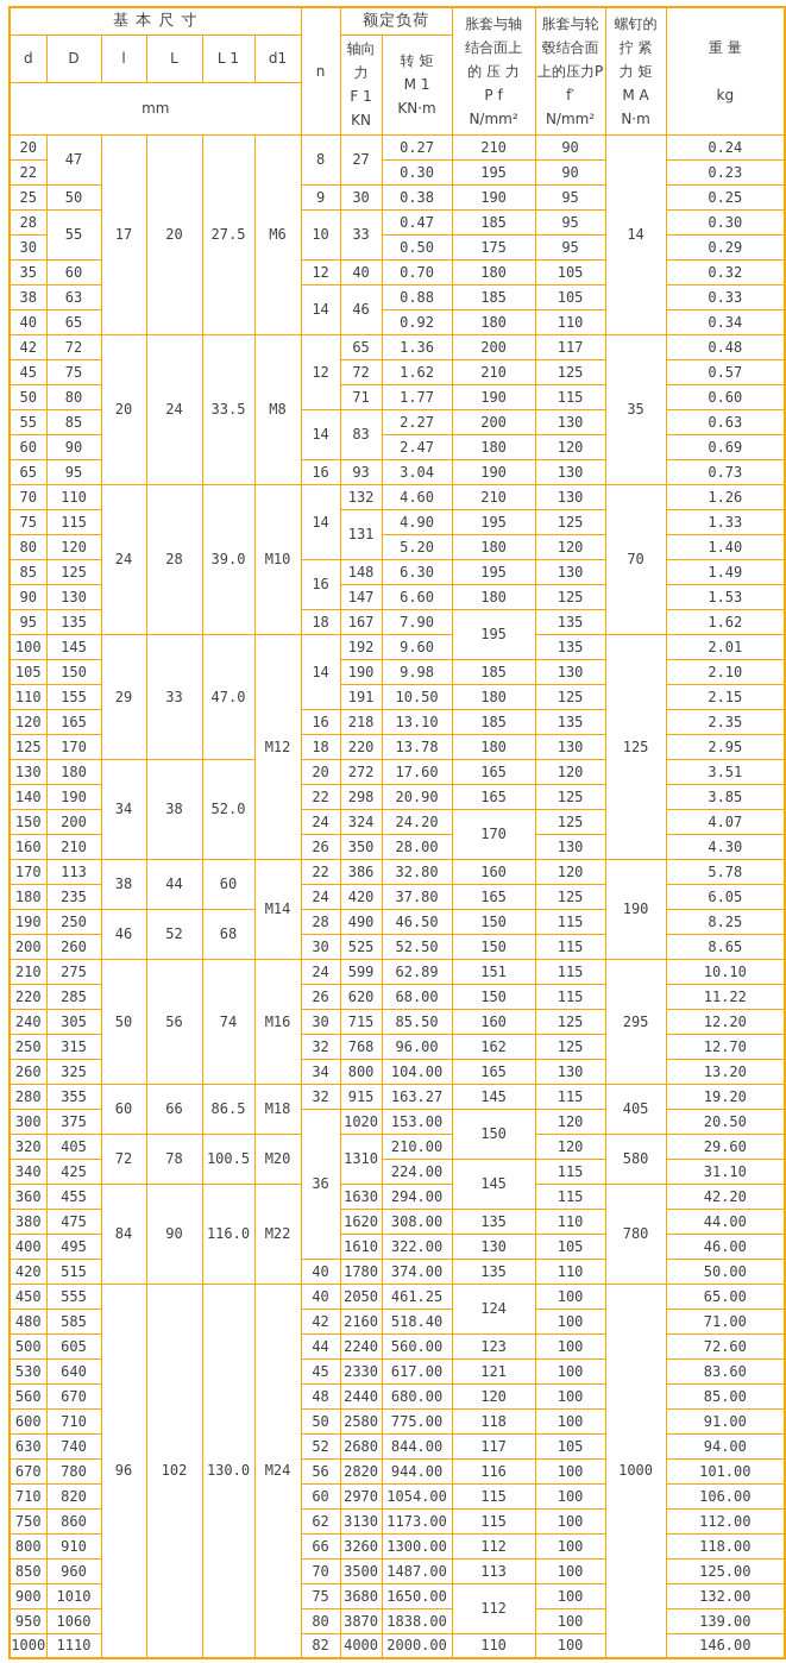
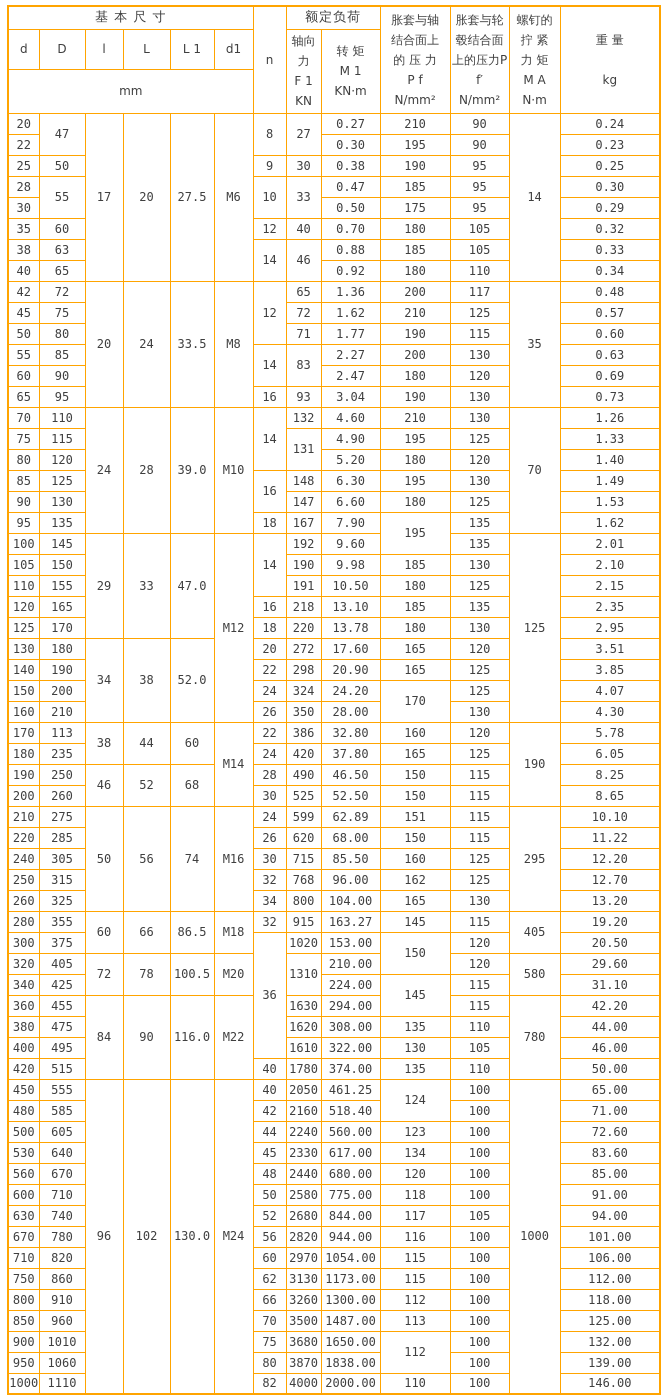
  基 本 尺 寸	n	额定负荷	胀套与轴结合面上的 压 力P fN/mm²	胀套与轮毂结合面上的压力Pf′N/mm²	螺钉的拧 紧力 矩M AN·m	重 量 kg
  d	D	l	L	L 1	d1	轴向力F 1KN	转 矩M 1KN·m
  mm
  20	47	17	20	27.5	M6	8	27	0.27	210	90	14	0.24
  22	0.30	195	90	0.23
  25	50	9	30	0.38	190	95	0.25
  28	55	10	33	0.47	185	95	0.30
  30	0.50	175	95	0.29
  35	60	12	40	0.70	180	105	0.32
  38	63	14	46	0.88	185	105	0.33
  40	65	0.92	180	110	0.34
  42	72	20	24	33.5	M8	12	65	1.36	200	117	35	0.48
  45	75	72	1.62	210	125	0.57
  50	80	71	1.77	190	115	0.60
  55	85	14	83	2.27	200	130	0.63
  60	90	2.47	180	120	0.69
  65	95	16	93	3.04	190	130	0.73
  70	110	24	28	39.0	M10	14	132	4.60	210	130	70	1.26
  75	115	131	4.90	195	125	1.33
  80	120	5.20	180	120	1.40
  85	125	16	148	6.30	195	130	1.49
  90	130	147	6.60	180	125	1.53
  95	135	18	167	7.90	195	135	1.62
  100	145	29	33	47.0	M12	14	192	9.60	135	125	2.01
  105	150	190	9.98	185	130	2.10
  110	155	191	10.50	180	125	2.15
  120	165	16	218	13.10	185	135	2.35
  125	170	18	220	13.78	180	130	2.95
  130	180	34	38	52.0	20	272	17.60	165	120	3.51
  140	190	22	298	20.90	165	125	3.85
  150	200	24	324	24.20	170	125	4.07
  160	210	26	350	28.00	130	4.30
  170	113	38	44	60	M14	22	386	32.80	160	120	190	5.78
  180	235	24	420	37.80	165	125	6.05
  190	250	46	52	68	28	490	46.50	150	115	8.25
  200	260	30	525	52.50	150	115	8.65
  210	275	50	56	74	M16	24	599	62.89	151	115	295	10.10
  220	285	26	620	68.00	150	115	11.22
  240	305	30	715	85.50	160	125	12.20
  250	315	32	768	96.00	162	125	12.70
  260	325	34	800	104.00	165	130	13.20
  280	355	60	66	86.5	M18	32	915	163.27	145	115	405	19.20
  300	375	36	1020	153.00	150	120	20.50
  320	405	72	78	100.5	M20	1310	210.00	120	580	29.60
  340	425	224.00	145	115	31.10
  360	455	84	90	116.0	M22	1630	294.00	115	780	42.20
  380	475	1620	308.00	135	110	44.00
  400	495	1610	322.00	130	105	46.00
  420	515	40	1780	374.00	135	110	50.00
  450	555	96	102	130.0	M24	40	2050	461.25	124	100	1000	65.00
  480	585	42	2160	518.40	100	71.00
  500	605	44	2240	560.00	123	100	72.60
- 530	640	45	2330	617.00	121	100	83.60
+ 530	640	45	2330	617.00	134	100	83.60
  560	670	48	2440	680.00	120	100	85.00
  600	710	50	2580	775.00	118	100	91.00
  630	740	52	2680	844.00	117	105	94.00
  670	780	56	2820	944.00	116	100	101.00
  710	820	60	2970	1054.00	115	100	106.00
  750	860	62	3130	1173.00	115	100	112.00
  800	910	66	3260	1300.00	112	100	118.00
  850	960	70	3500	1487.00	113	100	125.00
  900	1010	75	3680	1650.00	112	100	132.00
  950	1060	80	3870	1838.00	100	139.00
  1000	1110	82	4000	2000.00	110	100	146.00
